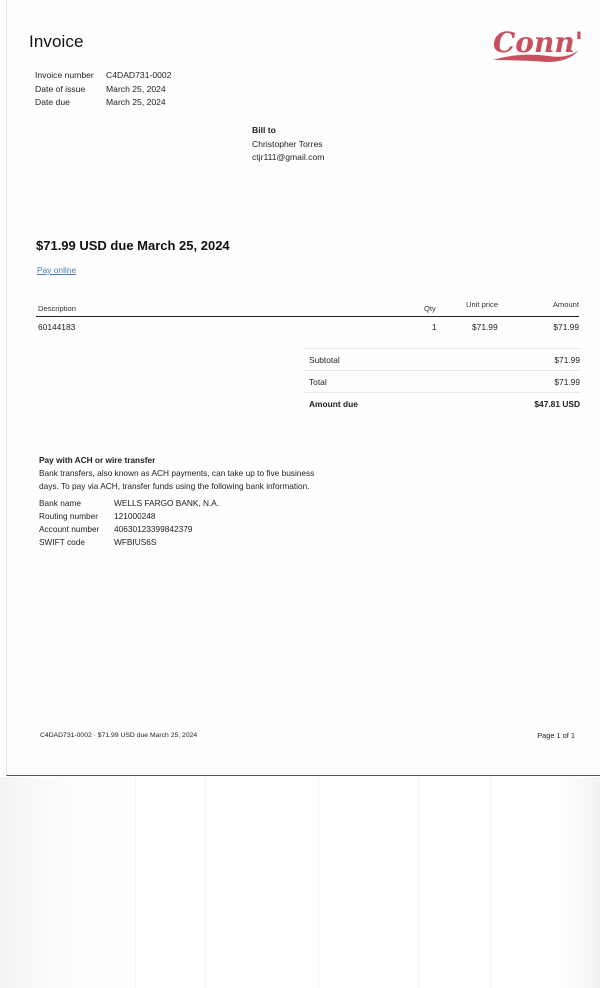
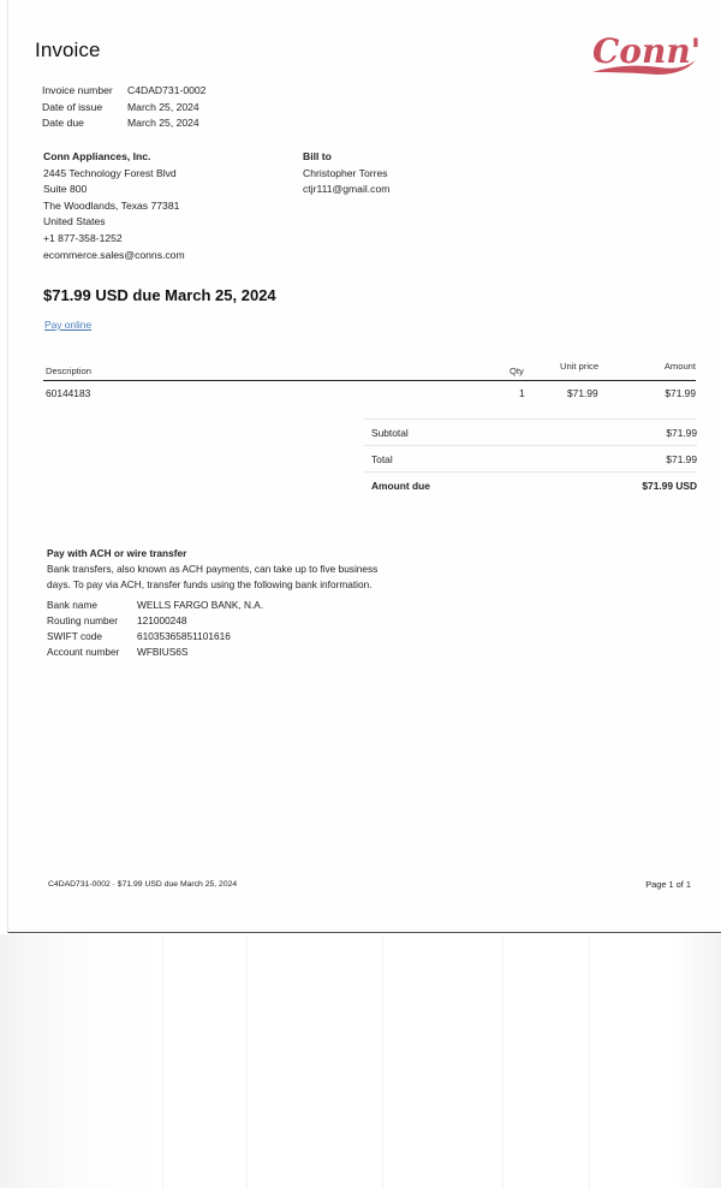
  Invoice
  Conn'
  Invoice number
  C4DAD731-0002
  Date of issue
  March 25, 2024
  Date due
  March 25, 2024
+ Conn Appliances, Inc.
+ 2445 Technology Forest Blvd
+ Suite 800
+ The Woodlands, Texas 77381
+ United States
+ +1 877-358-1252
+ ecommerce.sales@conns.com
  Bill to
  Christopher Torres
  ctjr111@gmail.com
  $71.99 USD due March 25, 2024
  Pay online
  Description
  Qty
  Unit price
  Amount
  60144183
  1
  $71.99
  $71.99
  Subtotal
  $71.99
  Total
  $71.99
  Amount due
- $47.81 USD
+ $71.99 USD
  Pay with ACH or wire transfer
  Bank transfers, also known as ACH payments, can take up to five business days. To pay via ACH, transfer funds using the following bank information.
  Bank name
  WELLS FARGO BANK, N.A.
  Routing number
  121000248
- Account number
+ SWIFT code
- 40630123399842379
+ 61035365851101616
- SWIFT code
+ Account number
  WFBIUS6S
  Page 1 of 1
